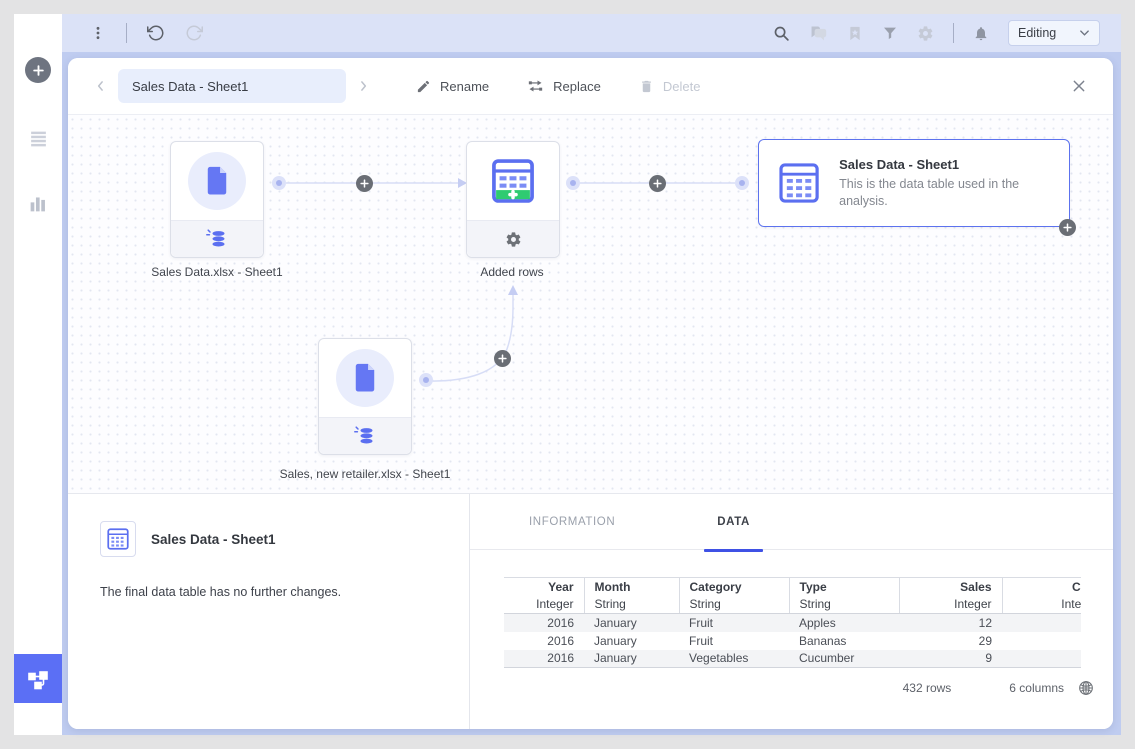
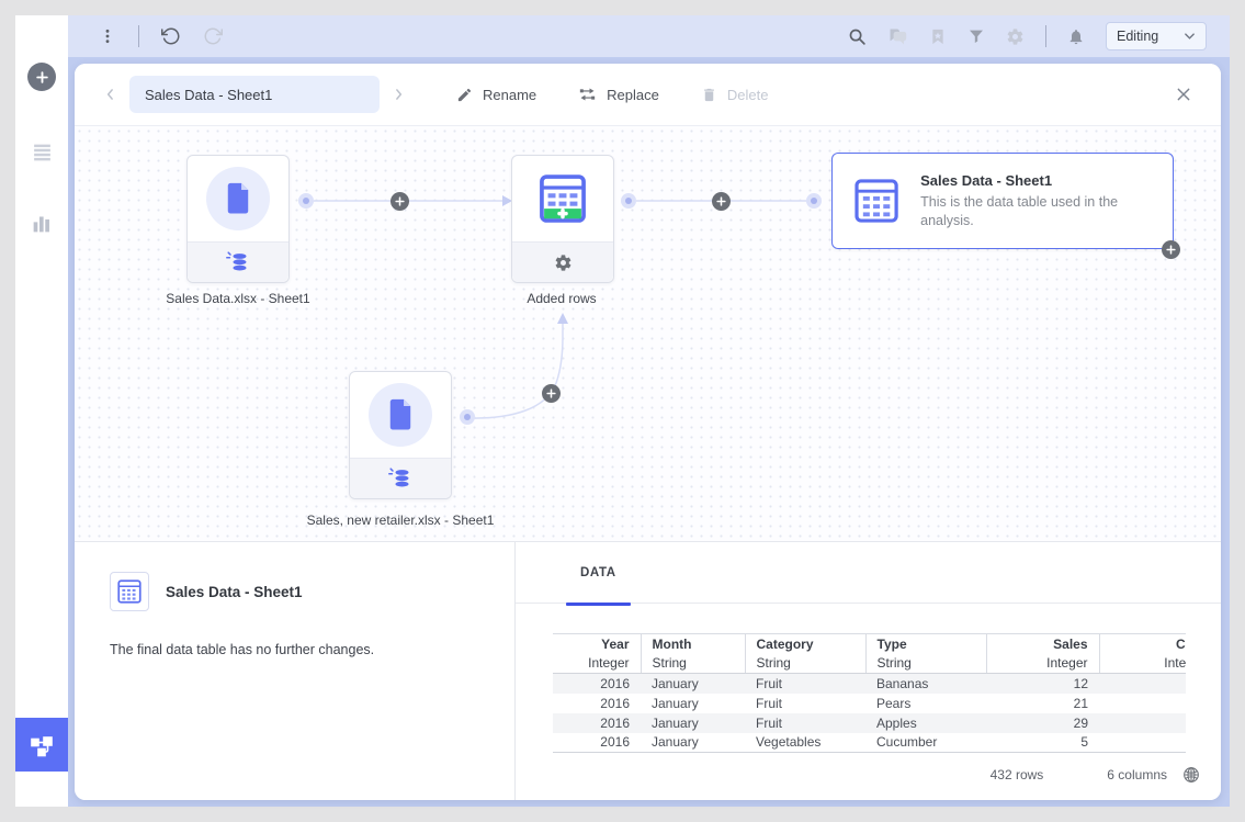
  Editing
  Sales Data - Sheet1
  Rename
  Replace
  Delete
  Sales Data.xlsx - Sheet1
  Added rows
  Sales Data - Sheet1
  This is the data table used in the analysis.
  Sales, new retailer.xlsx - Sheet1
  Sales Data - Sheet1
  The final data table has no further changes.
- INFORMATION
  DATA
  Year	Month	Category	Type	Sales	C
  Integer	String	String	String	Integer	Inte
- 2016	January	Fruit	Apples	12
+ 2016	January	Fruit	Bananas	12
+ 2016	January	Fruit	Pears	21
- 2016	January	Fruit	Bananas	29
+ 2016	January	Fruit	Apples	29
- 2016	January	Vegetables	Cucumber	9
+ 2016	January	Vegetables	Cucumber	5
  432 rows
  6 columns
